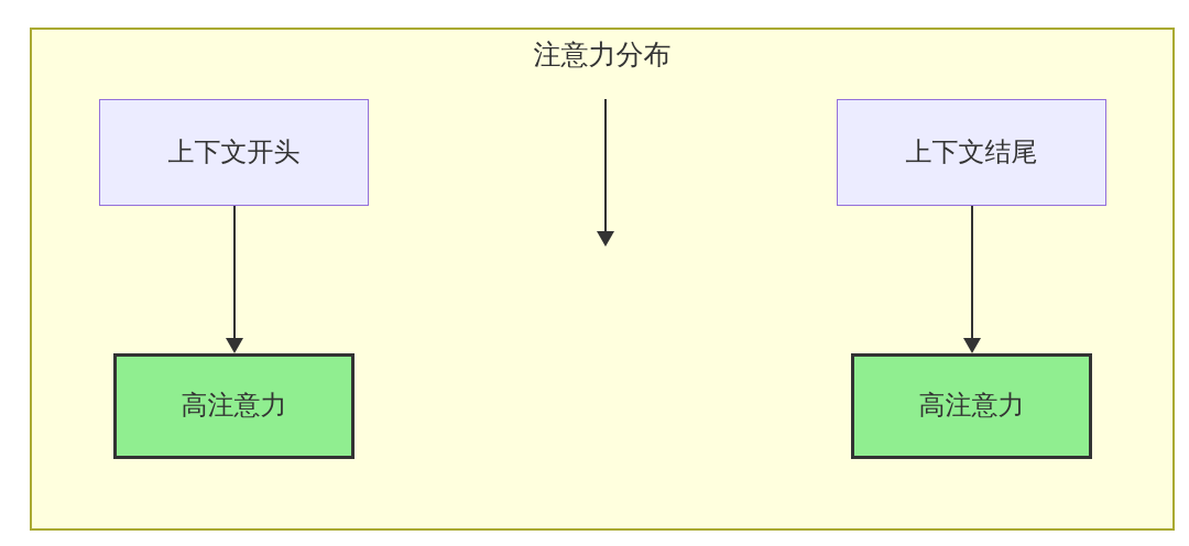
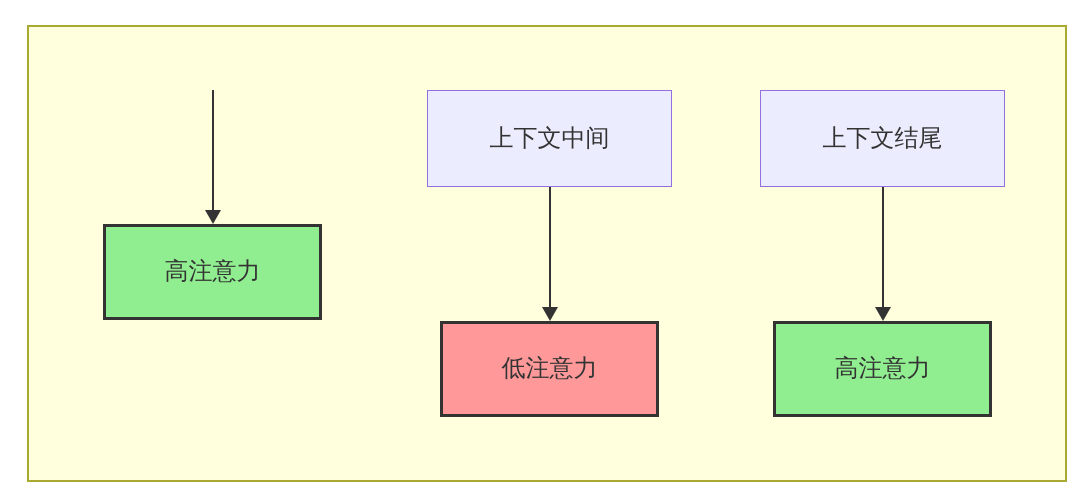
- 注意力分布
- 上下文开头
  高注意力
+ 上下文中间
+ 低注意力
  上下文结尾
  高注意力
